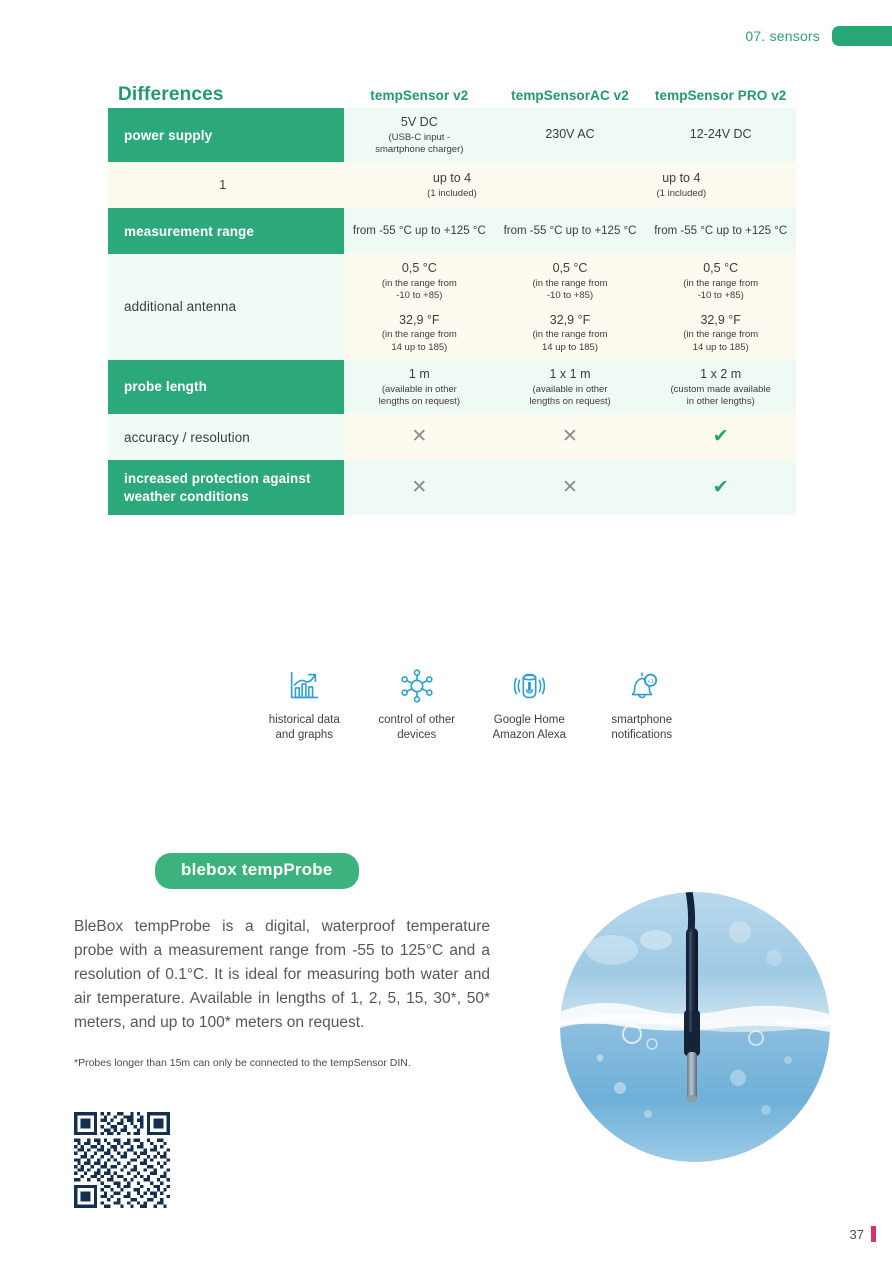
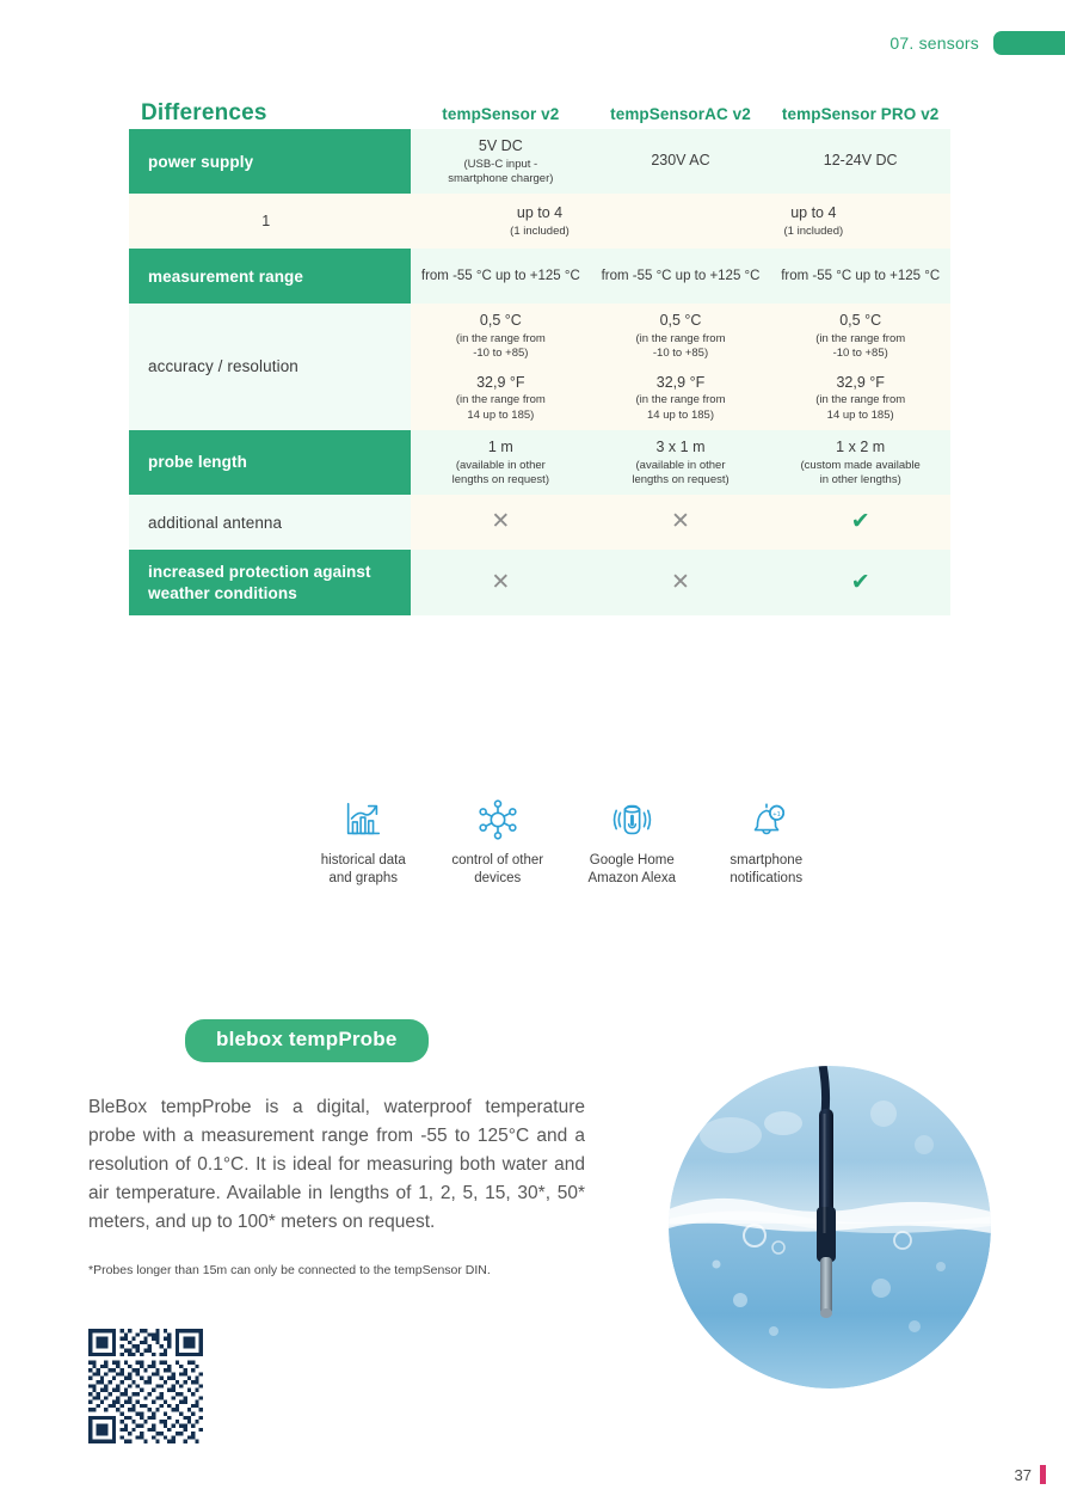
  07. sensors
  Differences
  tempSensor v2
  tempSensorAC v2
  tempSensor PRO v2
  power supply
  5V DC
  (USB-C input -
  smartphone charger)
  230V AC
  12-24V DC
  1
  up to 4
  (1 included)
  up to 4
  (1 included)
  measurement range
  from -55 °C up to +125 °C
  from -55 °C up to +125 °C
  from -55 °C up to +125 °C
- additional antenna
+ accuracy / resolution
  0,5 °C
  (in the range from
  -10 to +85)
  32,9 °F
  (in the range from
  14 up to 185)
  0,5 °C
  (in the range from
  -10 to +85)
  32,9 °F
  (in the range from
  14 up to 185)
  0,5 °C
  (in the range from
  -10 to +85)
  32,9 °F
  (in the range from
  14 up to 185)
  probe length
  1 m
  (available in other
  lengths on request)
- 1 x 1 m
+ 3 x 1 m
  (available in other
  lengths on request)
  1 x 2 m
  (custom made available
  in other lengths)
- accuracy / resolution
+ additional antenna
  ✕
  ✕
  ✔
  increased protection against weather conditions
  ✕
  ✕
  ✔
  historical data
  and graphs
  control of other
  devices
  Google Home
  Amazon Alexa
  smartphone
  notifications
  blebox tempProbe
  BleBox tempProbe is a digital, waterproof temperature probe with a measurement range from -55 to 125°C and a resolution of 0.1°C. It is ideal for measuring both water and air temperature. Available in lengths of 1, 2, 5, 15, 30*, 50* meters, and up to 100* meters on request.
  *Probes longer than 15m can only be connected to the tempSensor DIN.
  37
